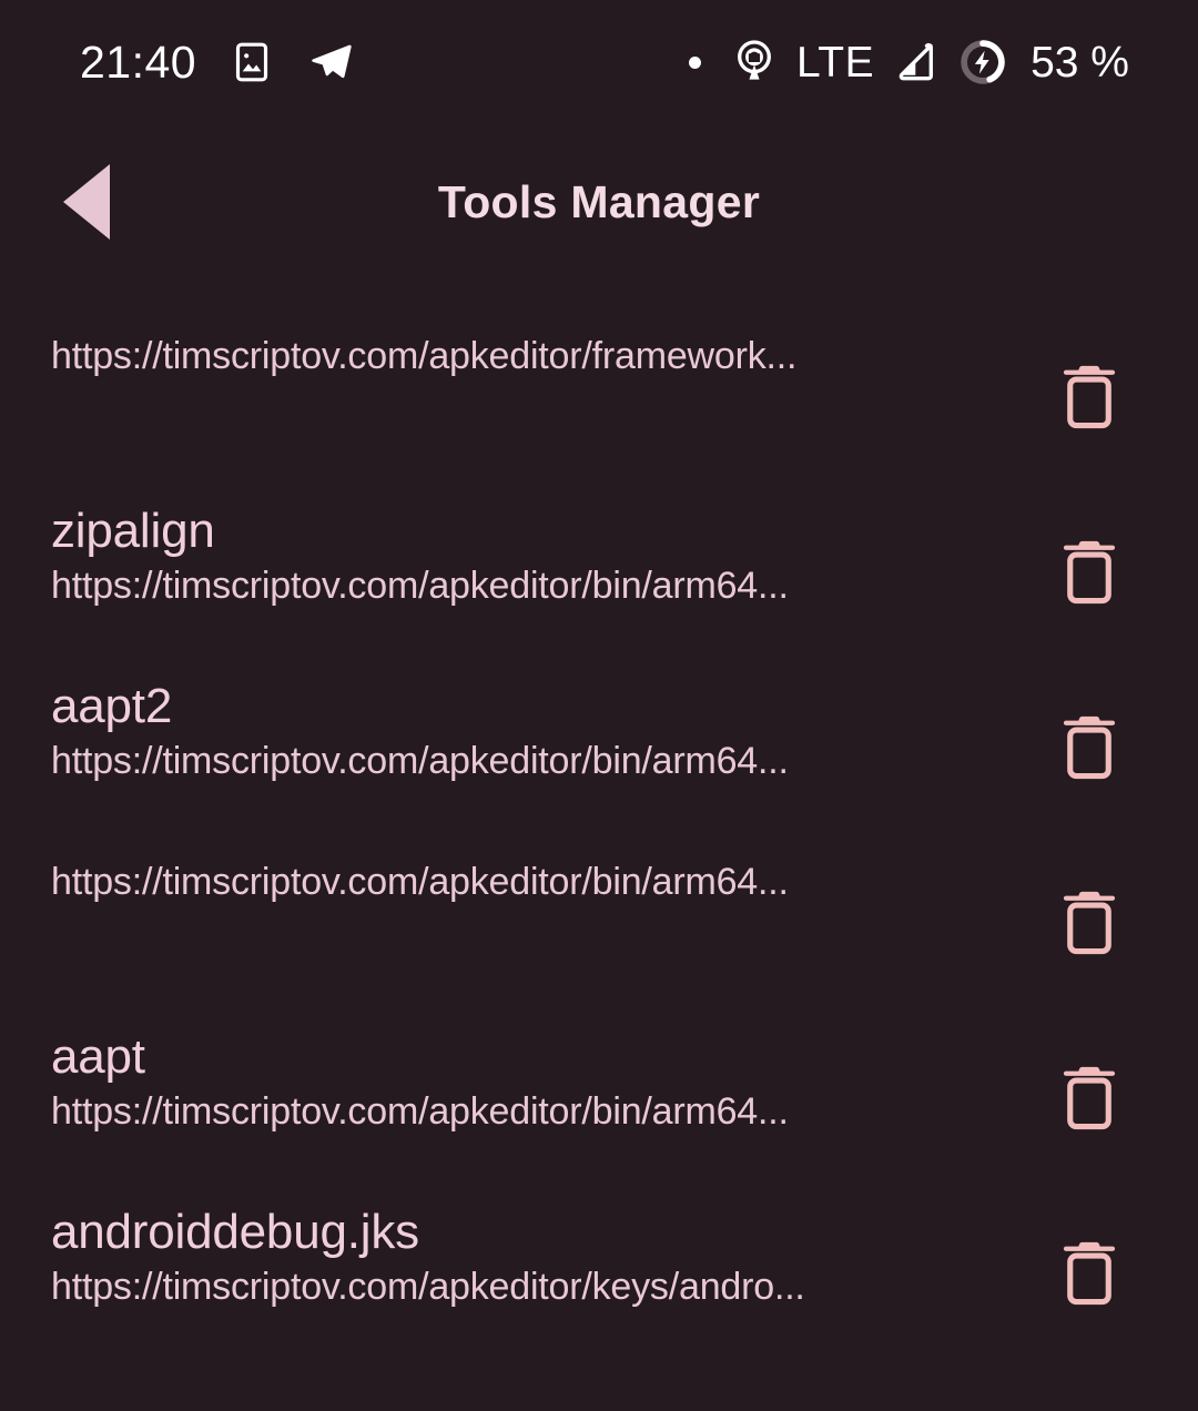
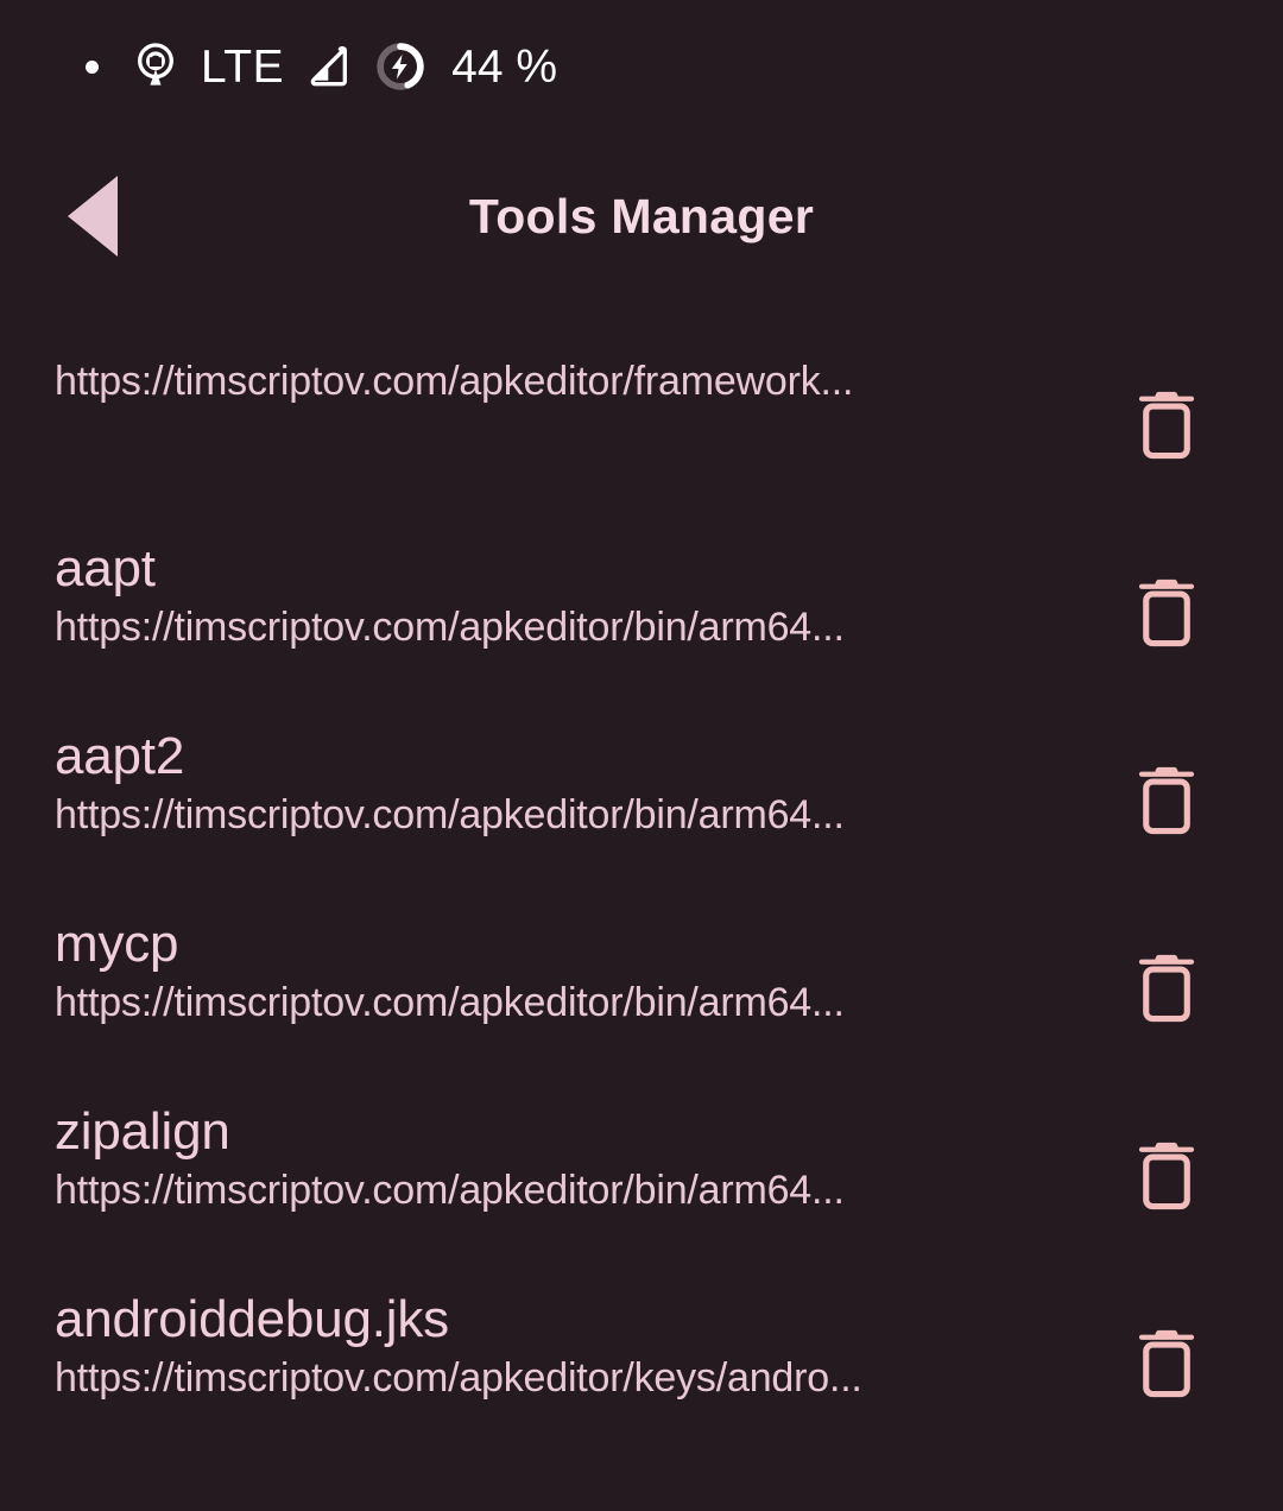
- 21:40
  LTE
- 53 %
+ 44 %
  Tools Manager
  https://timscriptov.com/apkeditor/framework...
- zipalign
+ aapt
  https://timscriptov.com/apkeditor/bin/arm64...
  aapt2
  https://timscriptov.com/apkeditor/bin/arm64...
+ mycp
  https://timscriptov.com/apkeditor/bin/arm64...
- aapt
+ zipalign
  https://timscriptov.com/apkeditor/bin/arm64...
  androiddebug.jks
  https://timscriptov.com/apkeditor/keys/andro...
